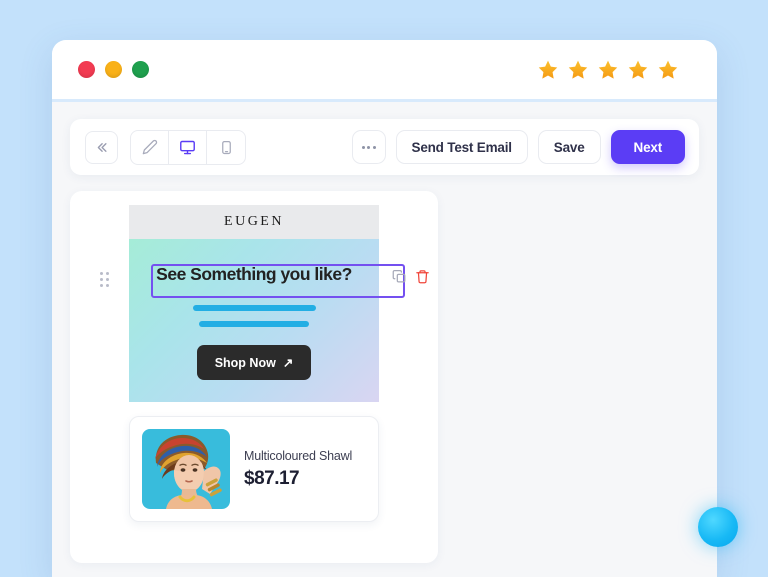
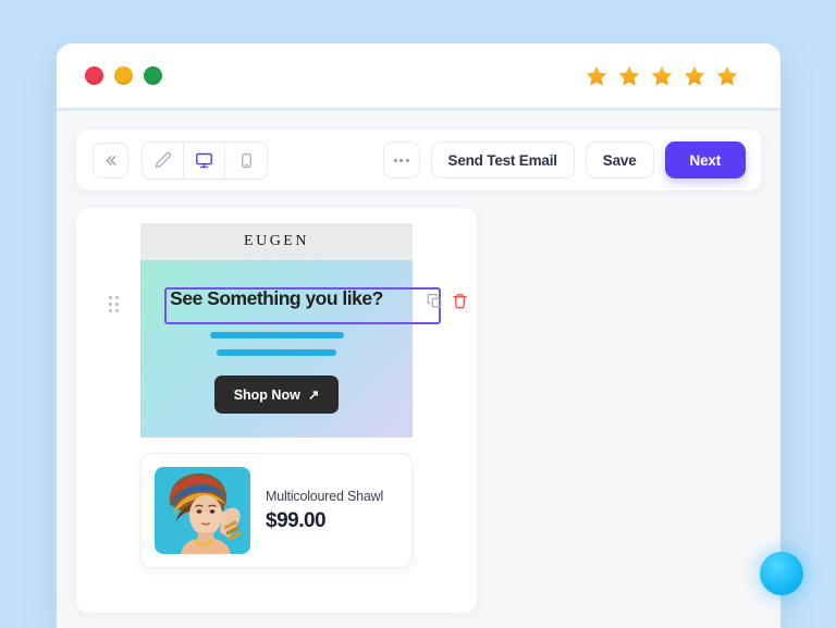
  Send Test Email
  Save
  Next
  EUGEN
  See Something you like?
  Shop Now
  ↗
  Multicoloured Shawl
- $87.17
+ $99.00
